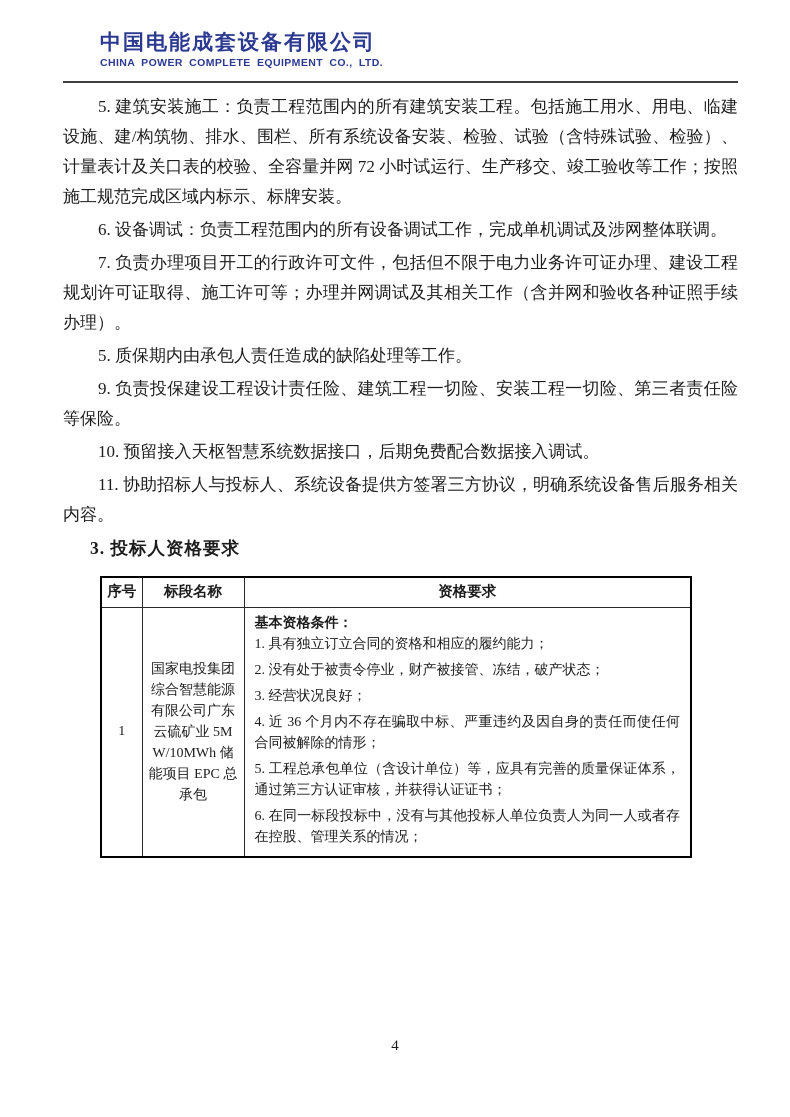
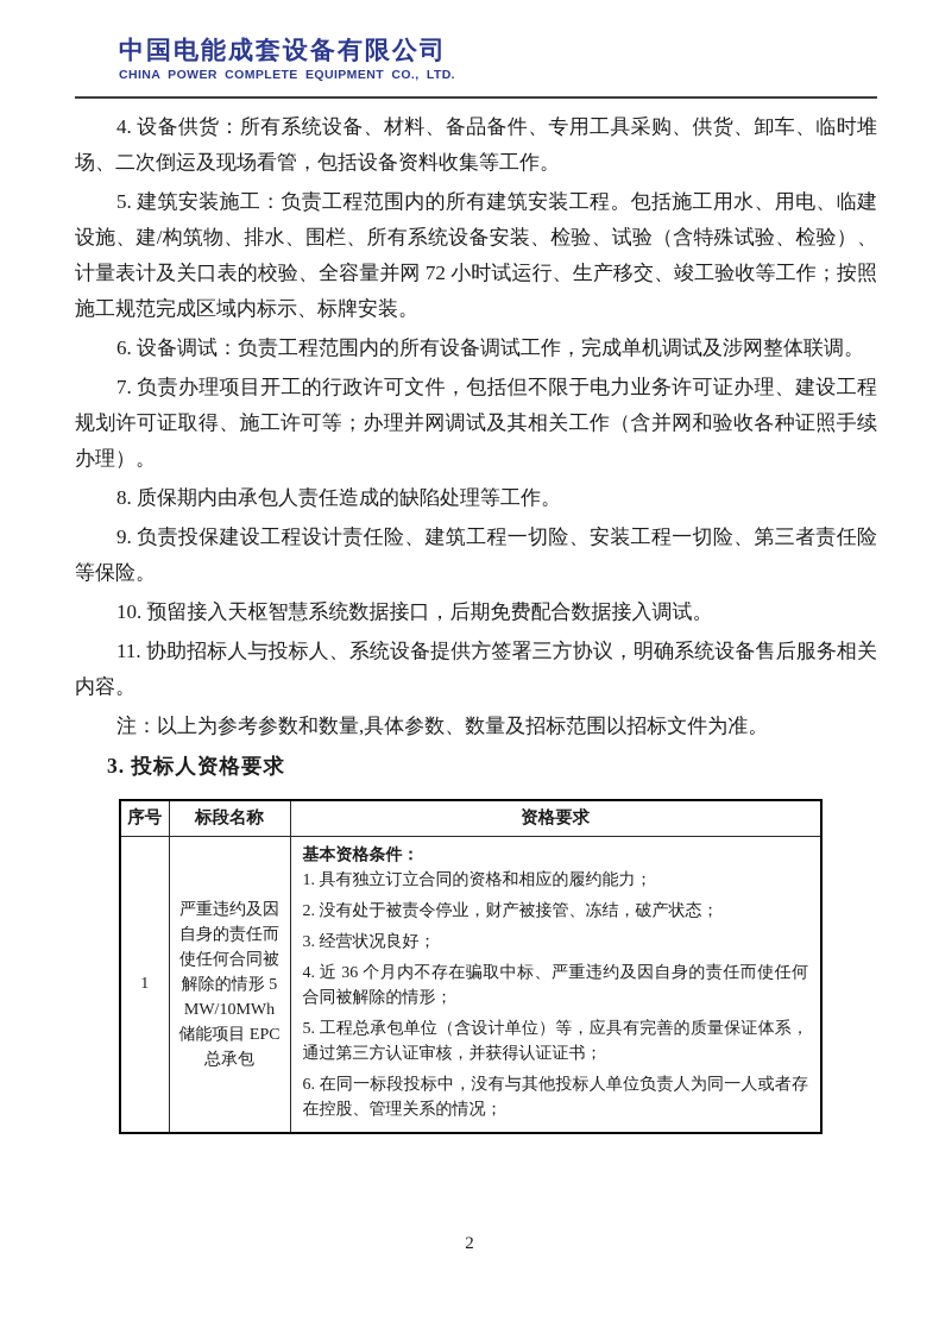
  中国电能成套设备有限公司
  CHINA POWER COMPLETE EQUIPMENT CO., LTD.
+ 4. 设备供货：所有系统设备、材料、备品备件、专用工具采购、供货、卸车、临时堆场、二次倒运及现场看管，包括设备资料收集等工作。
  5. 建筑安装施工：负责工程范围内的所有建筑安装工程。包括施工用水、用电、临建设施、建/构筑物、排水、围栏、所有系统设备安装、检验、试验（含特殊试验、检验）、计量表计及关口表的校验、全容量并网 72 小时试运行、生产移交、竣工验收等工作；按照施工规范完成区域内标示、标牌安装。
  6. 设备调试：负责工程范围内的所有设备调试工作，完成单机调试及涉网整体联调。
  7. 负责办理项目开工的行政许可文件，包括但不限于电力业务许可证办理、建设工程规划许可证取得、施工许可等；办理并网调试及其相关工作（含并网和验收各种证照手续办理）。
- 5. 质保期内由承包人责任造成的缺陷处理等工作。
+ 8. 质保期内由承包人责任造成的缺陷处理等工作。
  9. 负责投保建设工程设计责任险、建筑工程一切险、安装工程一切险、第三者责任险等保险。
  10. 预留接入天枢智慧系统数据接口，后期免费配合数据接入调试。
  11. 协助招标人与投标人、系统设备提供方签署三方协议，明确系统设备售后服务相关内容。
+ 注：以上为参考参数和数量,具体参数、数量及招标范围以招标文件为准。
  3. 投标人资格要求
  序号	标段名称	资格要求
- 1	国家电投集团综合智慧能源有限公司广东云硫矿业 5MW/10MWh 储能项目 EPC 总承包	基本资格条件： 1. 具有独立订立合同的资格和相应的履约能力； 2. 没有处于被责令停业，财产被接管、冻结，破产状态； 3. 经营状况良好； 4. 近 36 个月内不存在骗取中标、严重违约及因自身的责任而使任何合同被解除的情形； 5. 工程总承包单位（含设计单位）等，应具有完善的质量保证体系，通过第三方认证审核，并获得认证证书； 6. 在同一标段投标中，没有与其他投标人单位负责人为同一人或者存在控股、管理关系的情况；
+ 1	严重违约及因自身的责任而使任何合同被解除的情形 5MW/10MWh 储能项目 EPC 总承包	基本资格条件： 1. 具有独立订立合同的资格和相应的履约能力； 2. 没有处于被责令停业，财产被接管、冻结，破产状态； 3. 经营状况良好； 4. 近 36 个月内不存在骗取中标、严重违约及因自身的责任而使任何合同被解除的情形； 5. 工程总承包单位（含设计单位）等，应具有完善的质量保证体系，通过第三方认证审核，并获得认证证书； 6. 在同一标段投标中，没有与其他投标人单位负责人为同一人或者存在控股、管理关系的情况；
- 4
+ 2
